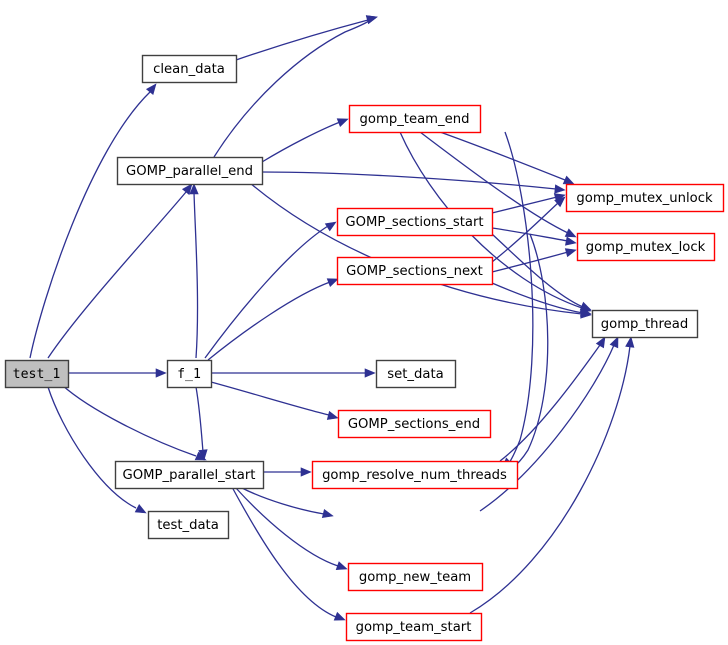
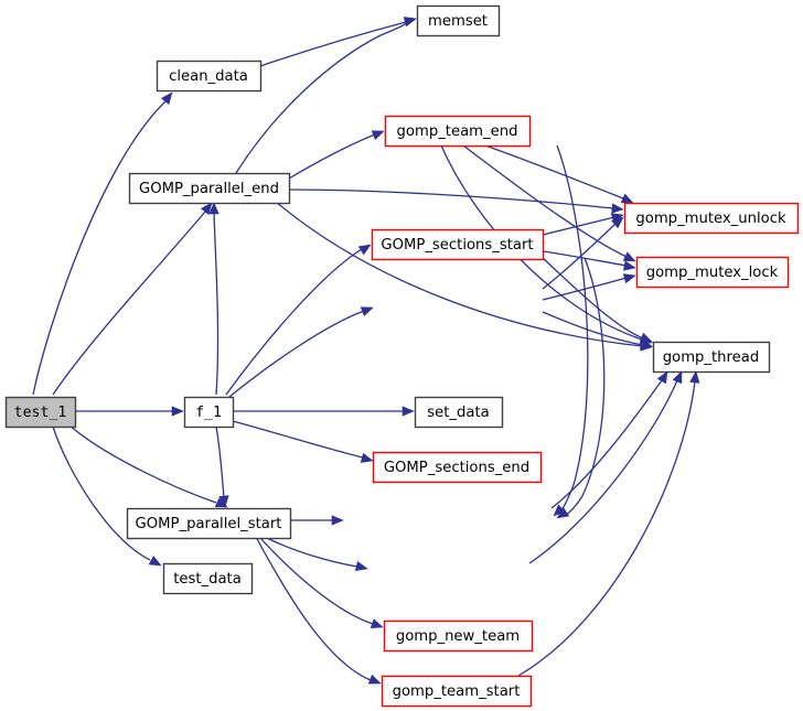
+ memset
  clean_data
  gomp_team_end
  GOMP_parallel_end
  gomp_mutex_unlock
  GOMP_sections_start
  gomp_mutex_lock
- GOMP_sections_next
  gomp_thread
  set_data
  test_1
  f_1
  GOMP_sections_end
- gomp_resolve_num_threads
  GOMP_parallel_start
  test_data
  gomp_new_team
  gomp_team_start
